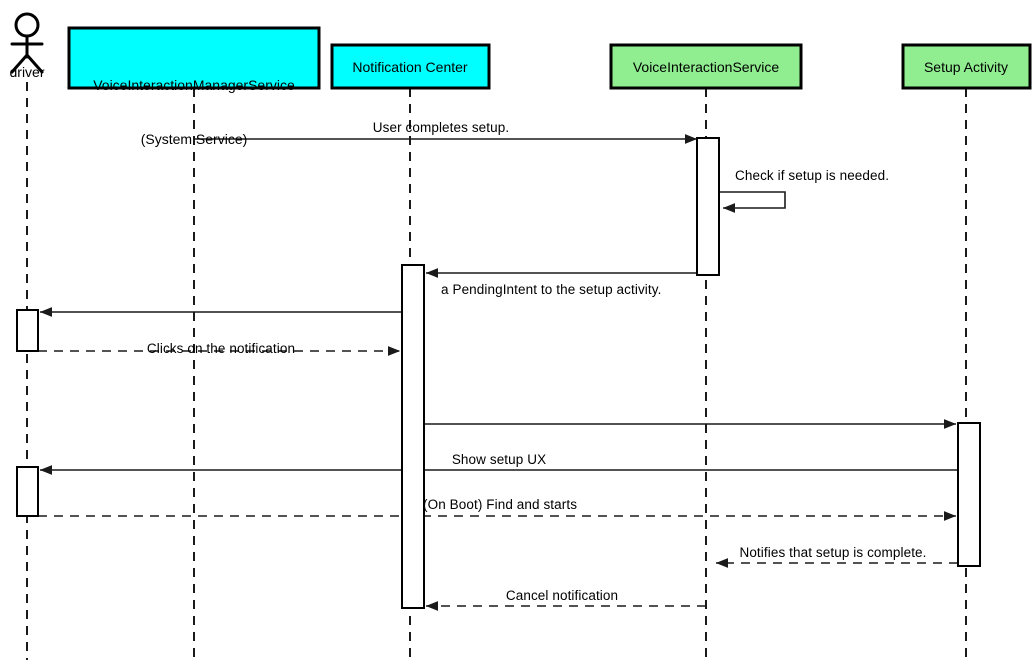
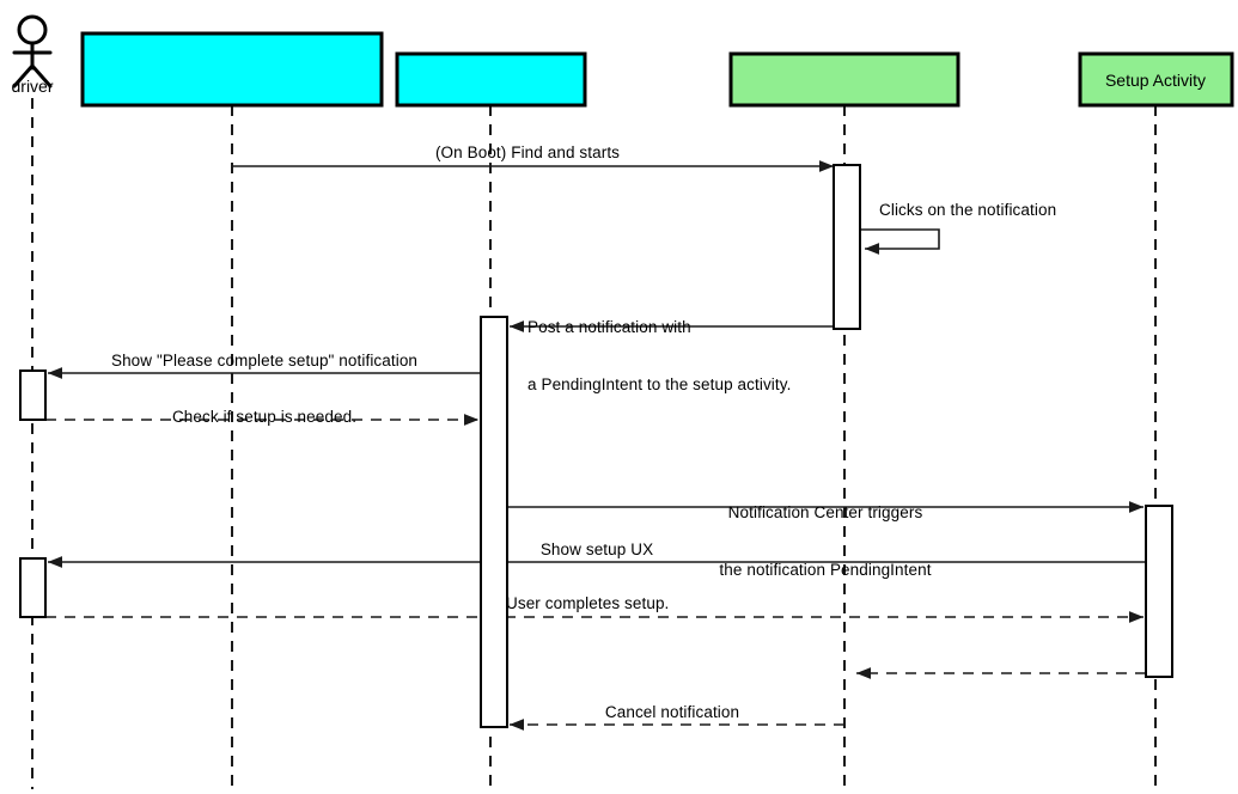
  driver
- VoiceInteractionManagerService
- (System Service)
- Notification Center
- VoiceInteractionService
  Setup Activity
- User completes setup.
+ (On Boot) Find and starts
- Check if setup is needed.
+ Clicks on the notification
+ Post a notification with
  a PendingIntent to the setup activity.
+ Show "Please complete setup" notification
- Clicks on the notification
+ Check if setup is needed.
+ Notification Center triggers
+ the notification PendingIntent
  Show setup UX
- (On Boot) Find and starts
+ User completes setup.
- Notifies that setup is complete.
  Cancel notification
